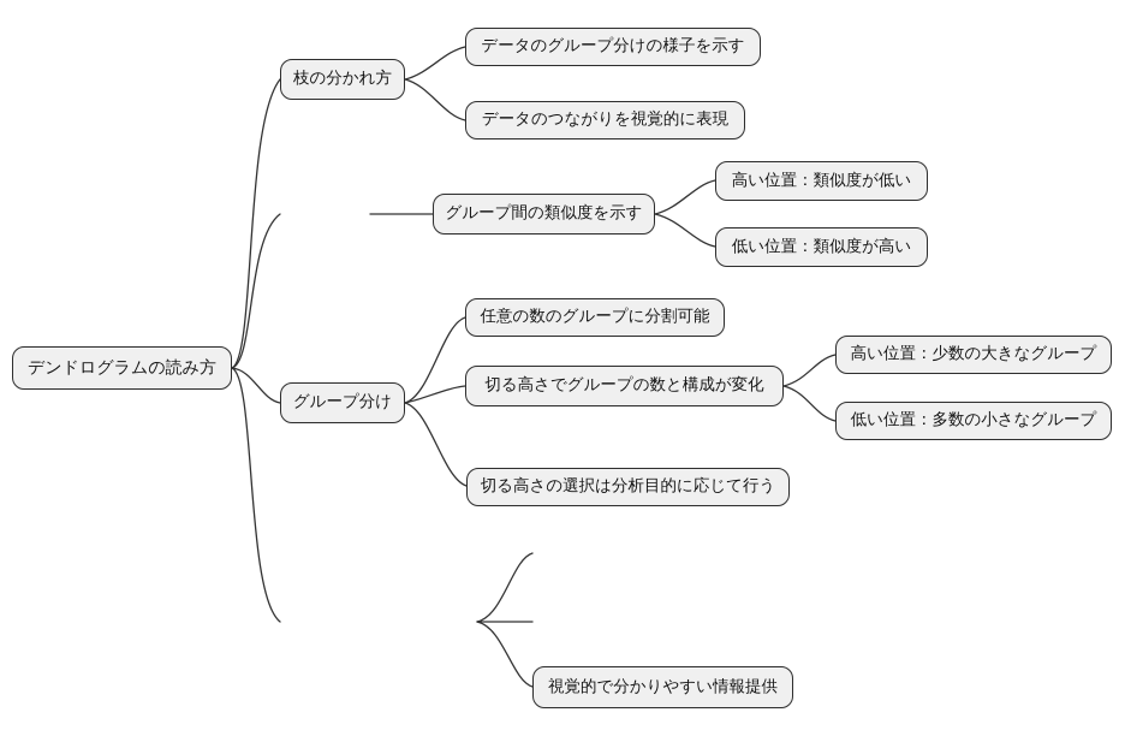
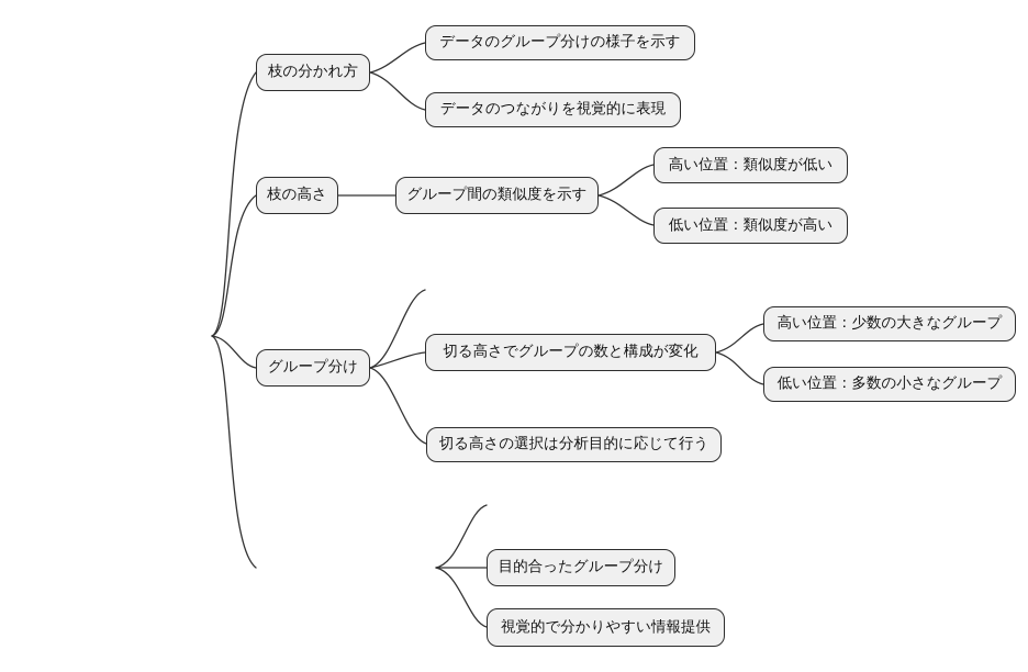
- デンドログラムの読み方
  枝の分かれ方
  データのグループ分けの様子を示す
  データのつながりを視覚的に表現
+ 枝の高さ
  グループ間の類似度を示す
  高い位置：類似度が低い
  低い位置：類似度が高い
  グループ分け
- 任意の数のグループに分割可能
  切る高さでグループの数と構成が変化
  高い位置：少数の大きなグループ
  低い位置：多数の小さなグループ
  切る高さの選択は分析目的に応じて行う
+ 目的合ったグループ分け
  視覚的で分かりやすい情報提供
